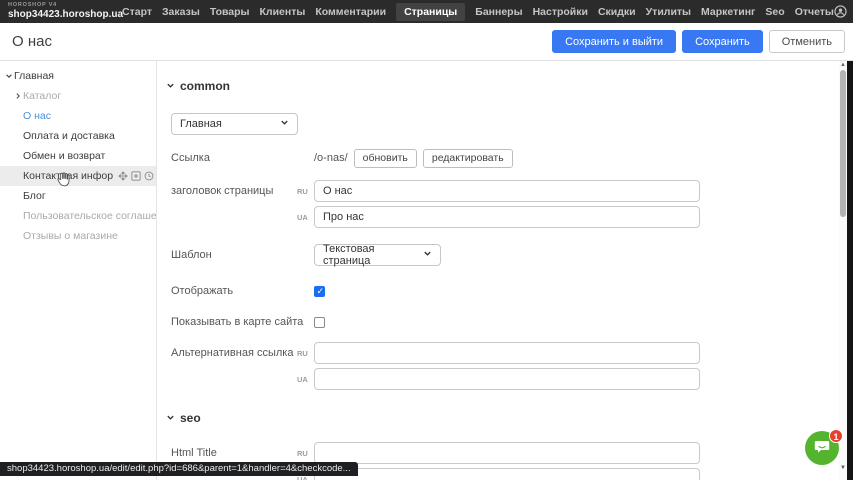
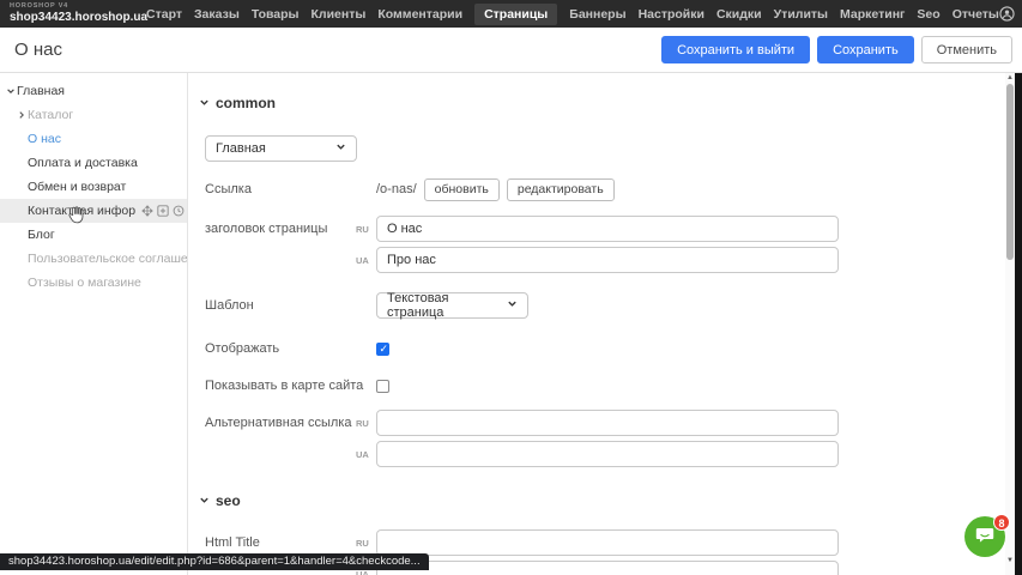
  shop34423.horoshop.ua
  Старт
  Заказы
  Товары
  Клиенты
  Комментарии
  Страницы
  Баннеры
  Настройки
  Скидки
  Утилиты
  Маркетинг
  Seo
  Отчеты
  О нас
  Сохранить и выйти
  Сохранить
  Отменить
  Главная
  Каталог
  О нас
  Оплата и доставка
  Обмен и возврат
  Контактая инфор
  Блог
  Пользовательское соглаше
  Отзывы о магазине
  common
  Главная
  Ссылка
  /o-nas/
  обновить
  редактировать
  заголовок страницы
  RU
  О нас
  UA
  Про нас
  Шаблон
  Текстовая страница
  Отображать
  Показывать в карте сайта
  Альтернативная ссылка
  RU
  UA
  seo
  Html Title
  RU
- 1
+ 8
  shop34423.horoshop.ua/edit/edit.php?id=686&parent=1&handler=4&checkcode...
